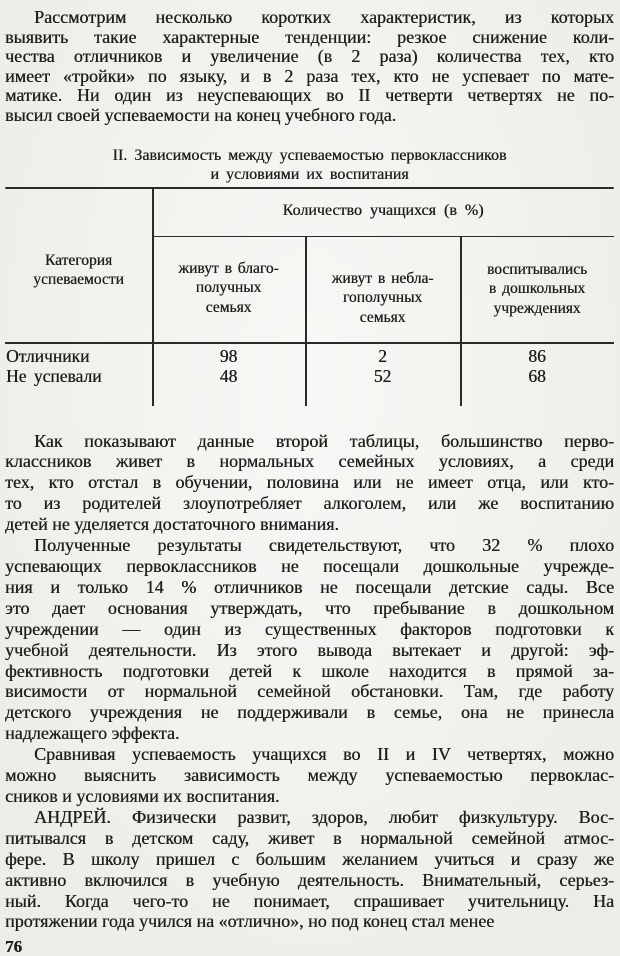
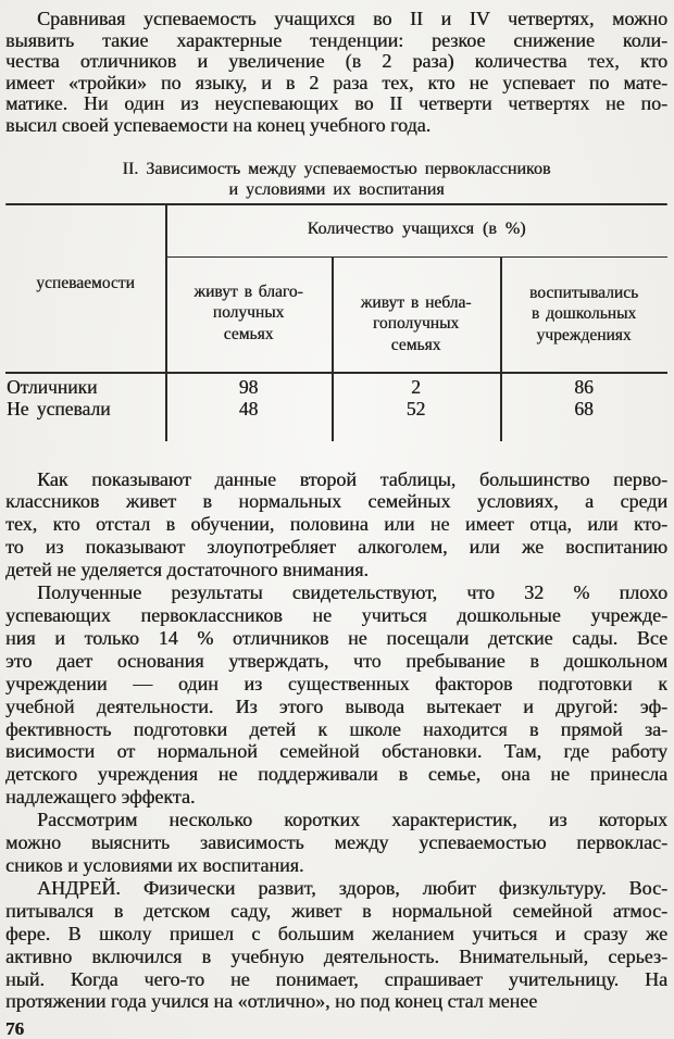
- Рассмотрим несколько коротких характеристик, из которых
+ Сравнивая успеваемость учащихся во II и IV четвертях, можно
  выявить такие характерные тенденции: резкое снижение коли-
  чества отличников и увеличение (в 2 раза) количества тех, кто
  имеет «тройки» по языку, и в 2 раза тех, кто не успевает по мате-
  матике. Ни один из неуспевающих во II четверти четвертях не по-
  высил своей успеваемости на конец учебного года.
  II. Зависимость между успеваемостью первоклассников
  и условиями их воспитания
  Количество учащихся (в %)
- Категория
  успеваемости
  живут в благо-
  получных
  семьях
  живут в небла-
  гополучных
  семьях
  воспитывались
  в дошкольных
  учреждениях
  Отличники
  98
  2
  86
  Не успевали
  48
  52
  68
  Как показывают данные второй таблицы, большинство перво-
  классников живет в нормальных семейных условиях, а среди
  тех, кто отстал в обучении, половина или не имеет отца, или кто-
- то из родителей злоупотребляет алкоголем, или же воспитанию
+ то из показывают злоупотребляет алкоголем, или же воспитанию
  детей не уделяется достаточного внимания.
  Полученные результаты свидетельствуют, что 32 % плохо
- успевающих первоклассников не посещали дошкольные учрежде-
+ успевающих первоклассников не учиться дошкольные учрежде-
  ния и только 14 % отличников не посещали детские сады. Все
  это дает основания утверждать, что пребывание в дошкольном
  учреждении — один из существенных факторов подготовки к
  учебной деятельности. Из этого вывода вытекает и другой: эф-
  фективность подготовки детей к школе находится в прямой за-
  висимости от нормальной семейной обстановки. Там, где работу
  детского учреждения не поддерживали в семье, она не принесла
  надлежащего эффекта.
- Сравнивая успеваемость учащихся во II и IV четвертях, можно
+ Рассмотрим несколько коротких характеристик, из которых
  можно выяснить зависимость между успеваемостью первоклас-
  сников и условиями их воспитания.
  АНДРЕЙ. Физически развит, здоров, любит физкультуру. Вос-
  питывался в детском саду, живет в нормальной семейной атмос-
  фере. В школу пришел с большим желанием учиться и сразу же
  активно включился в учебную деятельность. Внимательный, серьез-
  ный. Когда чего-то не понимает, спрашивает учительницу. На
  протяжении года учился на «отлично», но под конец стал менее
  76
